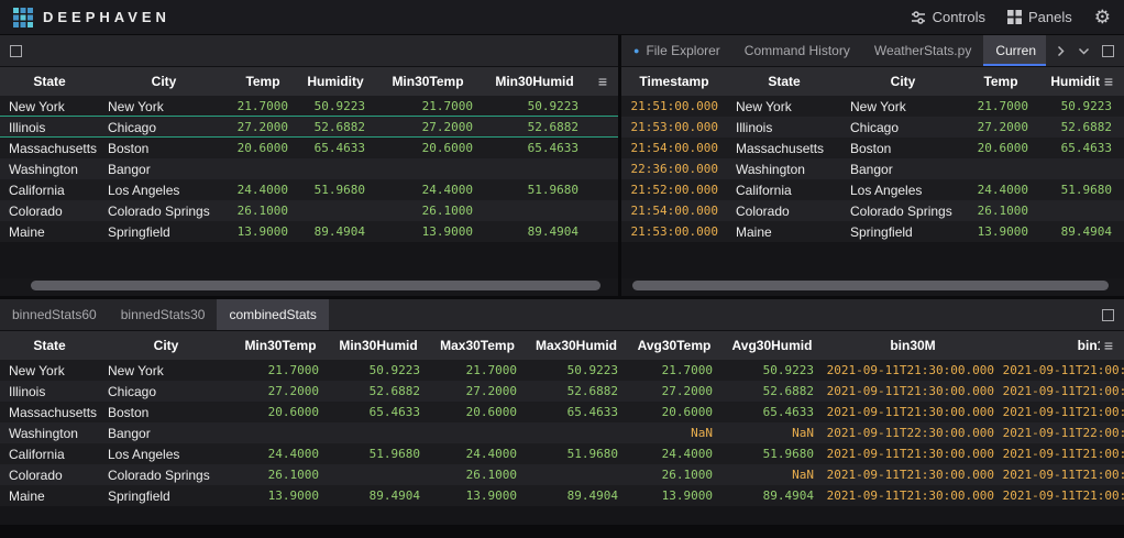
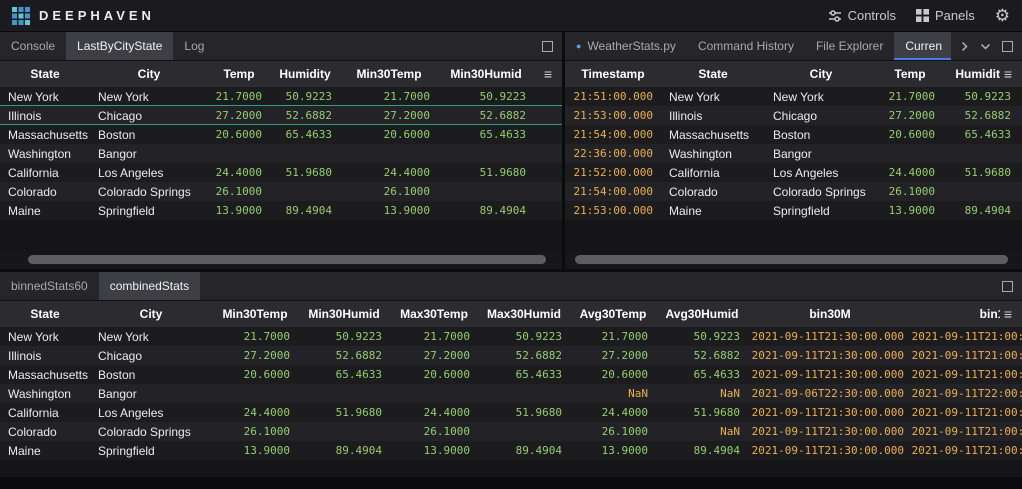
  DEEPHAVEN
  Controls
  Panels
  ⚙
+ Console
+ LastByCityState
+ Log
  State
  City
  Temp
  Humidity
  Min30Temp
  Min30Humid
  New York
  New York
  21.7000
  50.9223
  21.7000
  50.9223
  Illinois
  Chicago
  27.2000
  52.6882
  27.2000
  52.6882
  Massachusetts
  Boston
  20.6000
  65.4633
  20.6000
  65.4633
  Washington
  Bangor
  California
  Los Angeles
  24.4000
  51.9680
  24.4000
  51.9680
  Colorado
  Colorado Springs
  26.1000
  26.1000
  Maine
  Springfield
  13.9000
  89.4904
  13.9000
  89.4904
  ≡
  ●
- File Explorer
+ WeatherStats.py
  Command History
- WeatherStats.py
+ File Explorer
  Curren
  Timestamp
  State
  City
  Temp
  Humidit
  21:51:00.000
  New York
  New York
  21.7000
  50.9223
  21:53:00.000
  Illinois
  Chicago
  27.2000
  52.6882
  21:54:00.000
  Massachusetts
  Boston
  20.6000
  65.4633
  22:36:00.000
  Washington
  Bangor
  21:52:00.000
  California
  Los Angeles
  24.4000
  51.9680
  21:54:00.000
  Colorado
  Colorado Springs
  26.1000
  21:53:00.000
  Maine
  Springfield
  13.9000
  89.4904
  ≡
  binnedStats60
- binnedStats30
  combinedStats
  State
  City
  Min30Temp
  Min30Humid
  Max30Temp
  Max30Humid
  Avg30Temp
  Avg30Humid
  bin30M
  bin
  New York
  New York
  21.7000
  50.9223
  21.7000
  50.9223
  21.7000
  50.9223
  2021-09-11T21:30:00.000
  2021-09-11T21:00:
  Illinois
  Chicago
  27.2000
  52.6882
  27.2000
  52.6882
  27.2000
  52.6882
  2021-09-11T21:30:00.000
  2021-09-11T21:00:
  Massachusetts
  Boston
  20.6000
  65.4633
  20.6000
  65.4633
  20.6000
  65.4633
  2021-09-11T21:30:00.000
  2021-09-11T21:00:
  Washington
  Bangor
  NaN
  NaN
- 2021-09-11T22:30:00.000
+ 2021-09-06T22:30:00.000
  2021-09-11T22:00:
  California
  Los Angeles
  24.4000
  51.9680
  24.4000
  51.9680
  24.4000
  51.9680
  2021-09-11T21:30:00.000
  2021-09-11T21:00:
  Colorado
  Colorado Springs
  26.1000
  26.1000
  26.1000
  NaN
  2021-09-11T21:30:00.000
  2021-09-11T21:00:
  Maine
  Springfield
  13.9000
  89.4904
  13.9000
  89.4904
  13.9000
  89.4904
  2021-09-11T21:30:00.000
  2021-09-11T21:00:
  ≡
